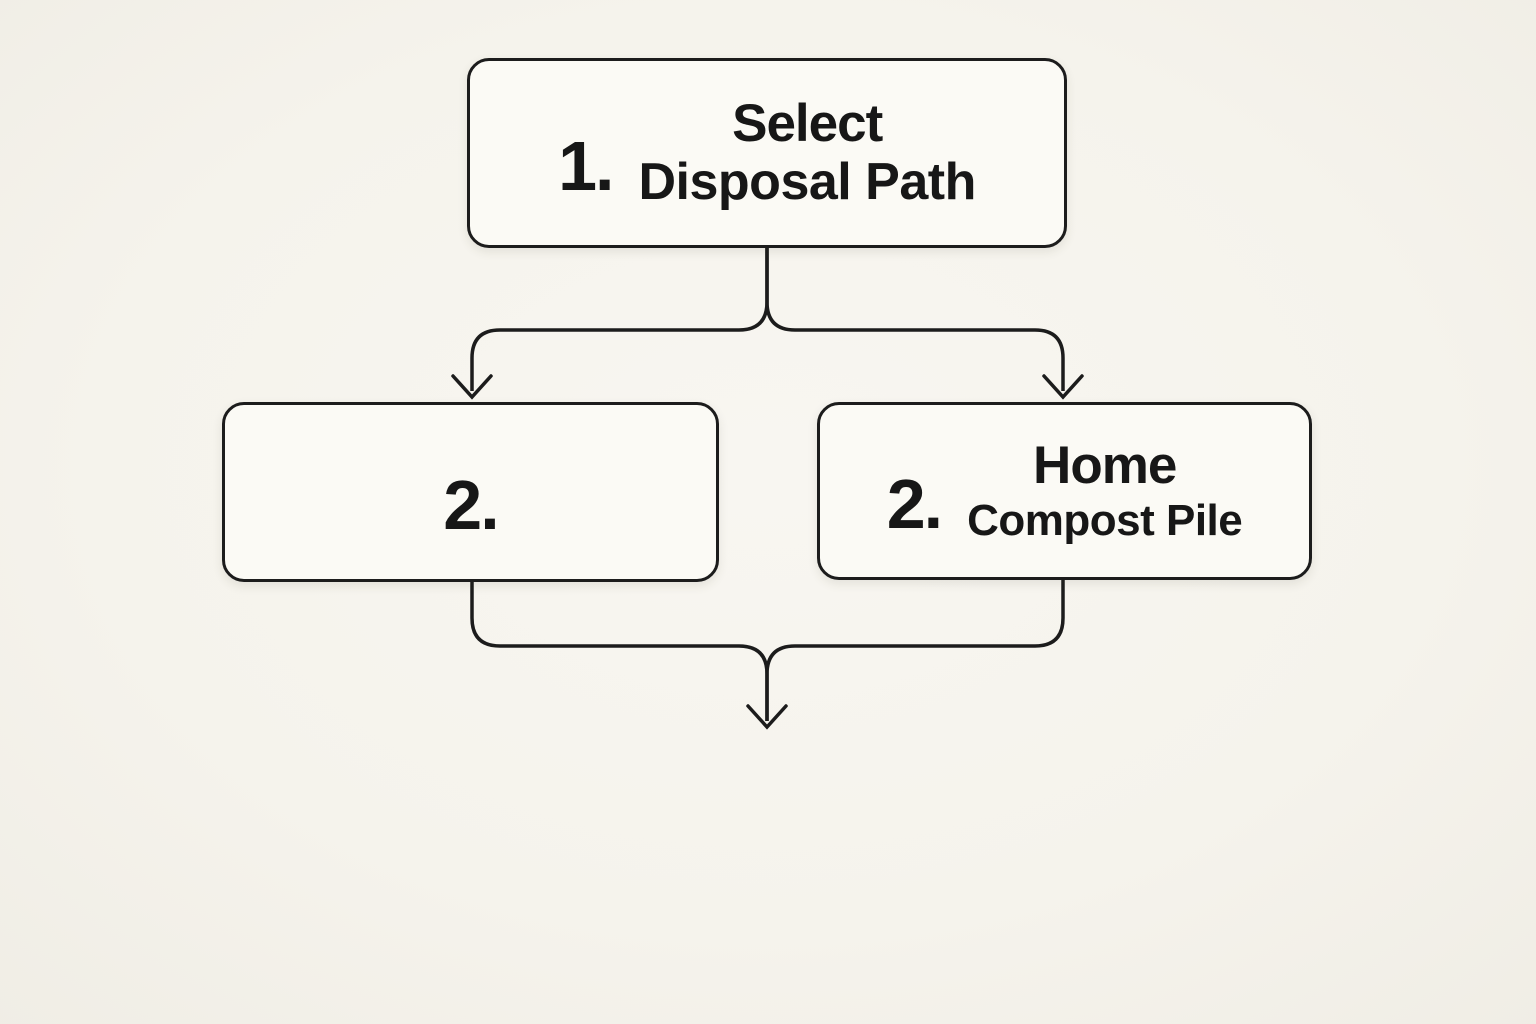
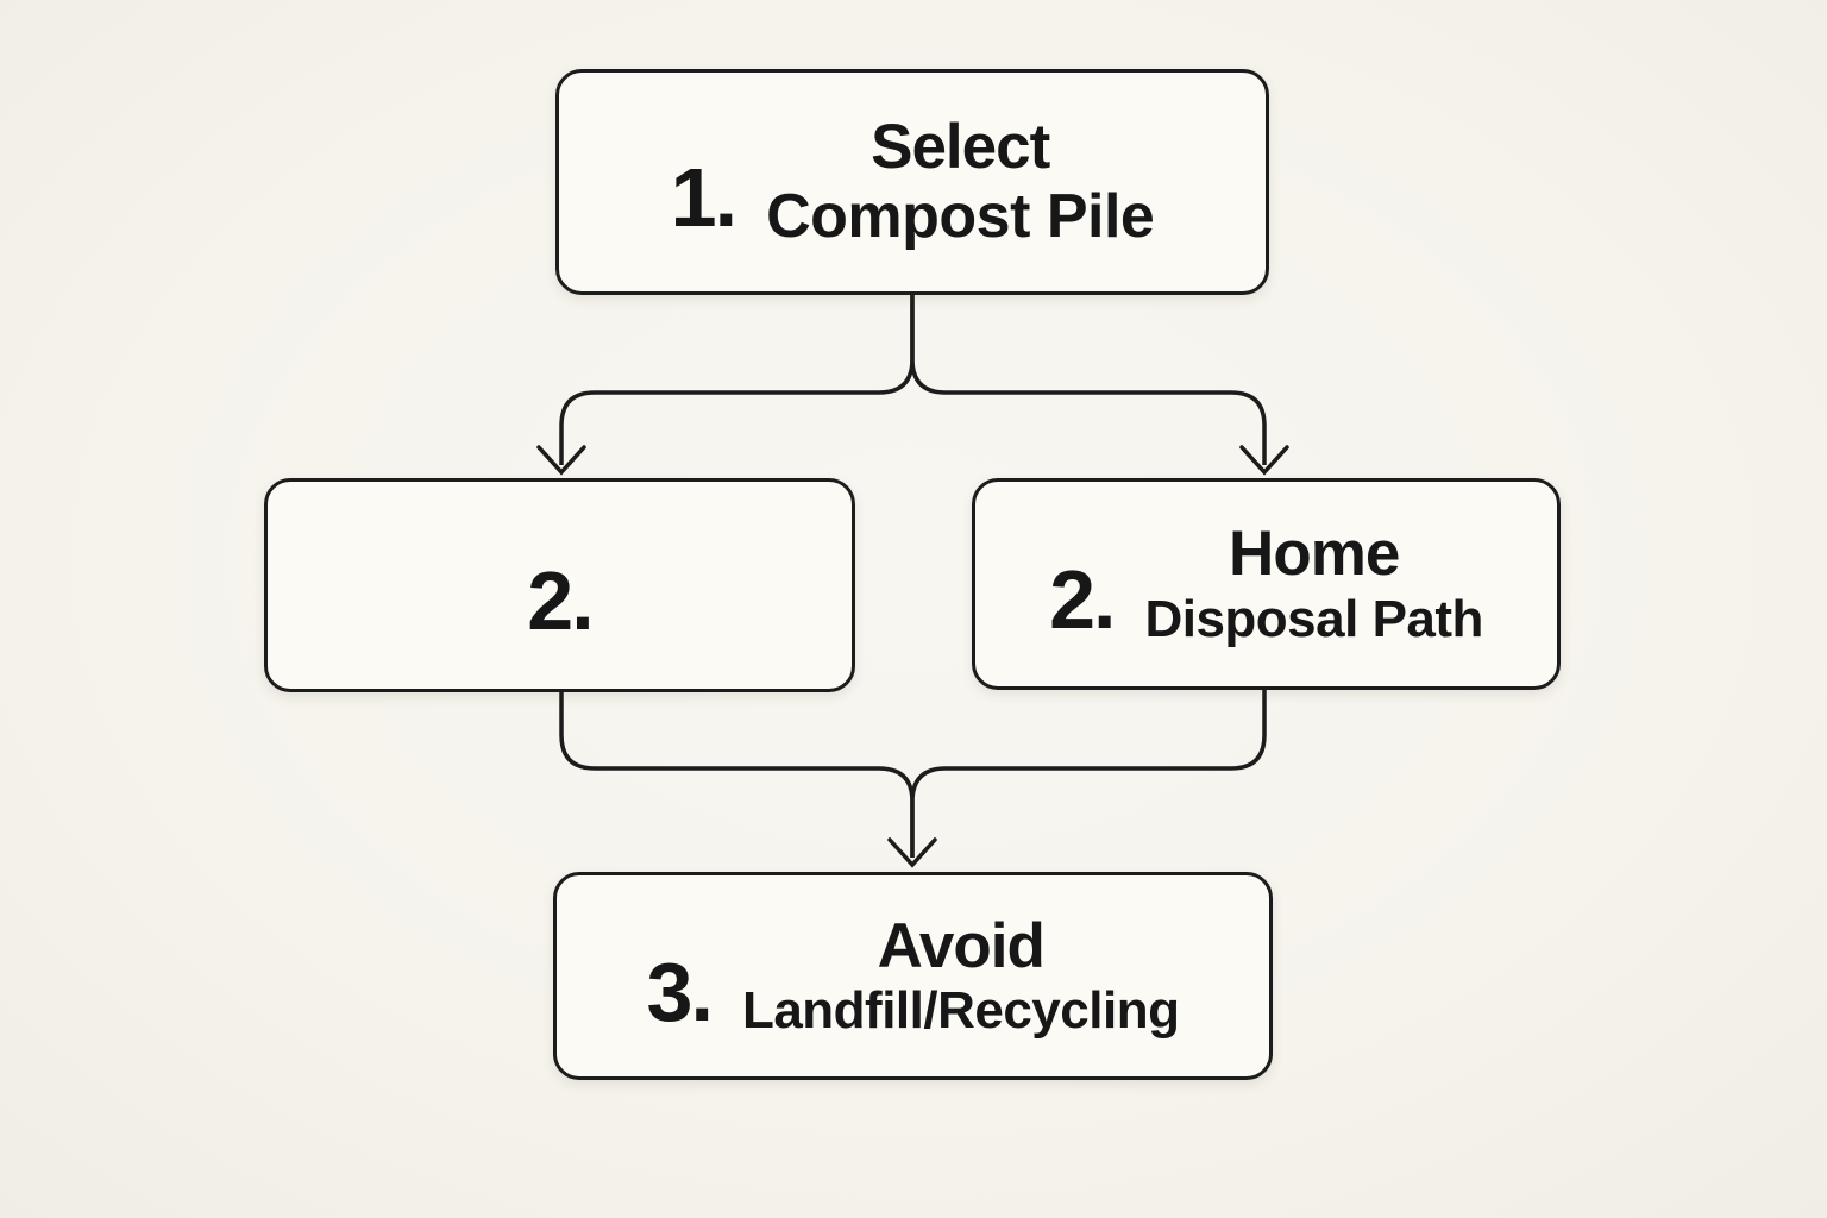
  1.
  Select
- Disposal Path
+ Compost Pile
  2.
  2.
  Home
- Compost Pile
+ Disposal Path
+ 3.
+ Avoid
+ Landfill/Recycling
